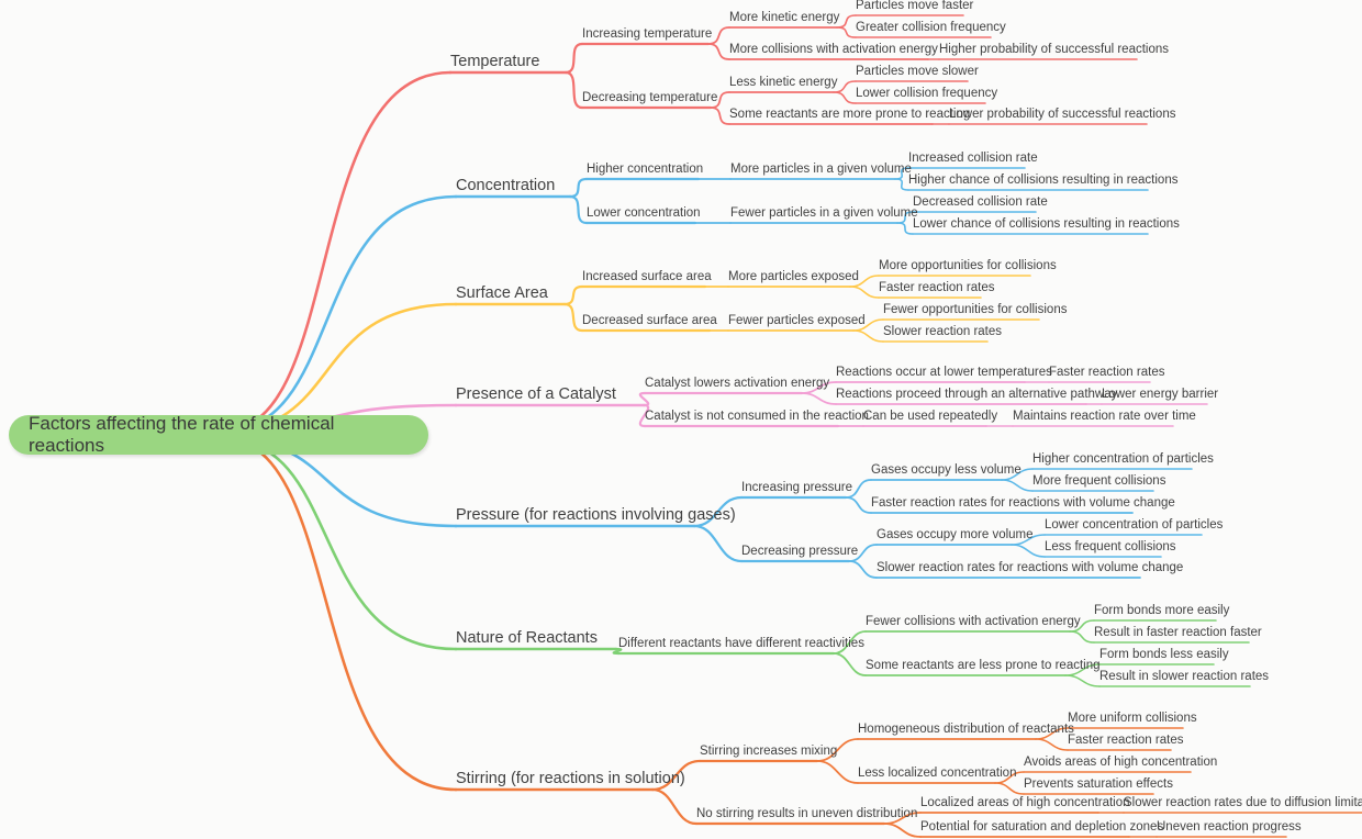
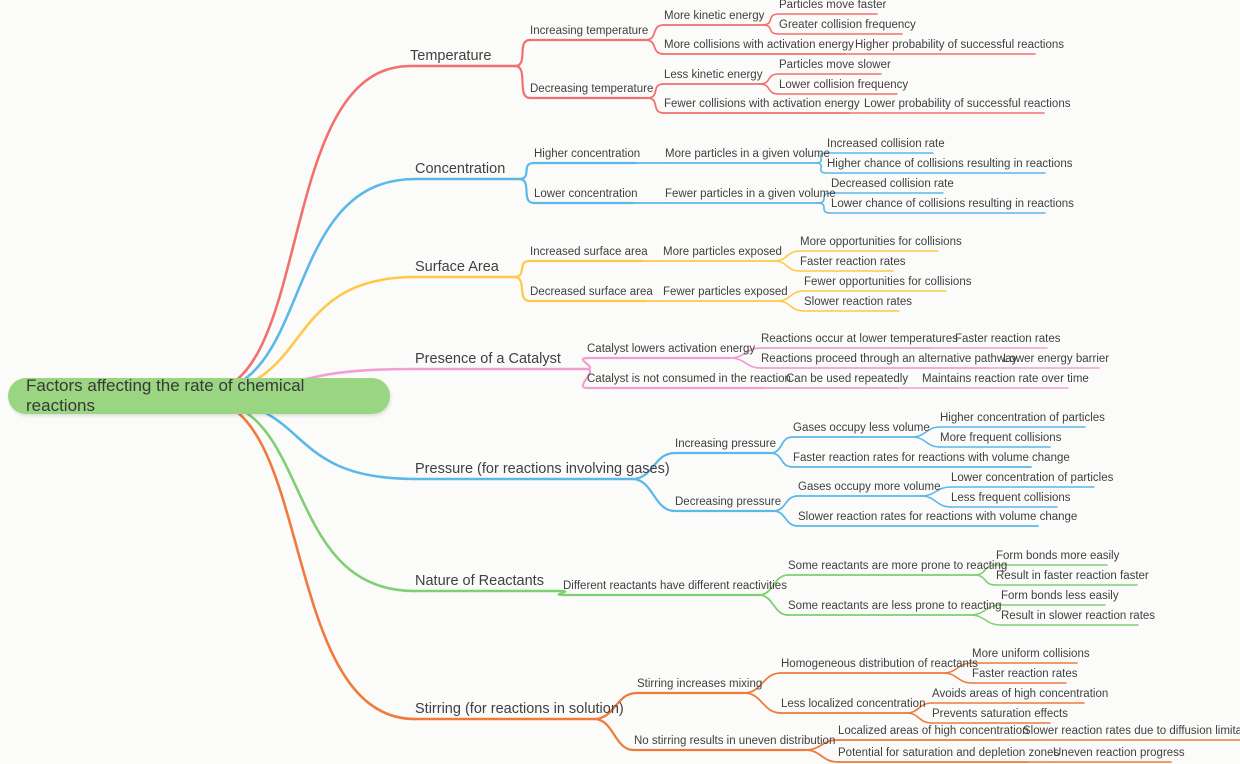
  Factors affecting the rate of chemical reactions
  Temperature
  Increasing temperature
  More kinetic energy
  Particles move faster
  Greater collision frequency
  More collisions with activation energy
  Higher probability of successful reactions
  Decreasing temperature
  Less kinetic energy
  Particles move slower
  Lower collision frequency
- Some reactants are more prone to reacting
+ Fewer collisions with activation energy
  Lower probability of successful reactions
  Concentration
  Higher concentration
  More particles in a given volume
  Increased collision rate
  Higher chance of collisions resulting in reactions
  Lower concentration
  Fewer particles in a given volume
  Decreased collision rate
  Lower chance of collisions resulting in reactions
  Surface Area
  Increased surface area
  More particles exposed
  More opportunities for collisions
  Faster reaction rates
  Decreased surface area
  Fewer particles exposed
  Fewer opportunities for collisions
  Slower reaction rates
  Presence of a Catalyst
  Catalyst lowers activation energy
  Reactions occur at lower temperatures
  Faster reaction rates
  Reactions proceed through an alternative pathway
  Lower energy barrier
  Catalyst is not consumed in the reaction
  Can be used repeatedly
  Maintains reaction rate over time
  Pressure (for reactions involving gases)
  Increasing pressure
  Gases occupy less volume
  Higher concentration of particles
  More frequent collisions
  Faster reaction rates for reactions with volume change
  Decreasing pressure
  Gases occupy more volume
  Lower concentration of particles
  Less frequent collisions
  Slower reaction rates for reactions with volume change
  Nature of Reactants
  Different reactants have different reactivities
- Fewer collisions with activation energy
+ Some reactants are more prone to reacting
  Form bonds more easily
  Result in faster reaction faster
  Some reactants are less prone to reacting
  Form bonds less easily
  Result in slower reaction rates
  Stirring (for reactions in solution)
  Stirring increases mixing
  Homogeneous distribution of reactants
  More uniform collisions
  Faster reaction rates
  Less localized concentration
  Avoids areas of high concentration
  Prevents saturation effects
  No stirring results in uneven distribution
  Localized areas of high concentration
  Slower reaction rates due to diffusion limita
  Potential for saturation and depletion zones
  Uneven reaction progress
